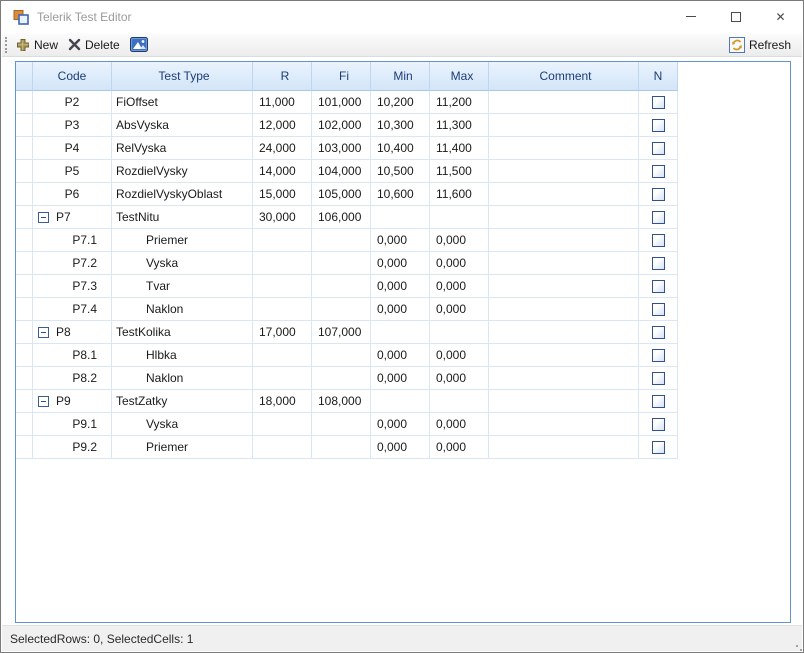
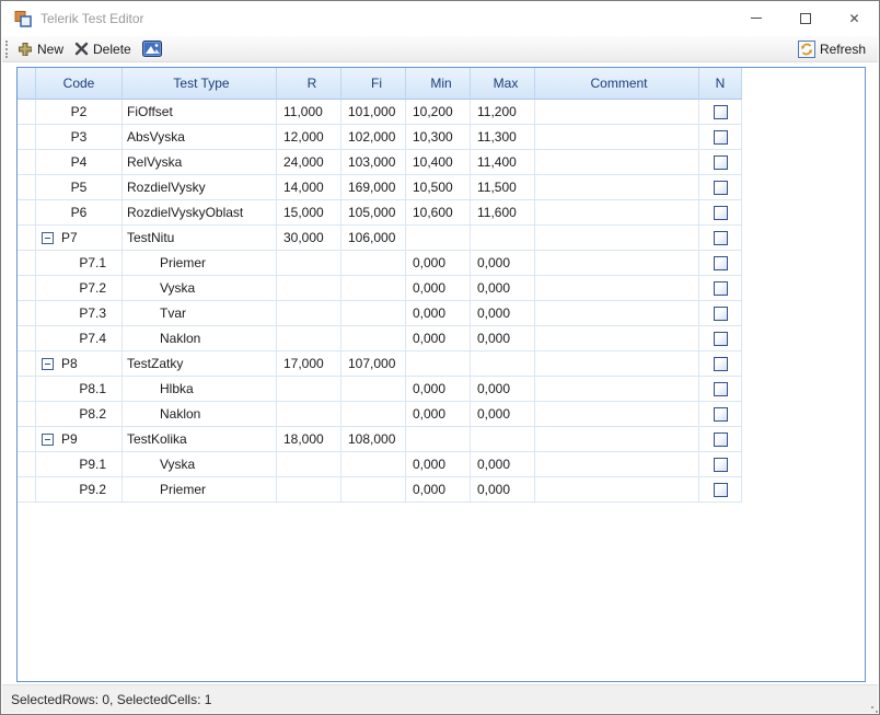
  Telerik Test Editor
  ✕
  New
  Delete
  Refresh
  Code
  Test Type
  R
  Fi
  Min
  Max
  Comment
  N
  P2
  FiOffset
  11,000
  101,000
  10,200
  11,200
  P3
  AbsVyska
  12,000
  102,000
  10,300
  11,300
  P4
  RelVyska
  24,000
  103,000
  10,400
  11,400
  P5
  RozdielVysky
  14,000
- 104,000
+ 169,000
  10,500
  11,500
  P6
  RozdielVyskyOblast
  15,000
  105,000
  10,600
  11,600
  P7
  TestNitu
  30,000
  106,000
  P7.1
  Priemer
  0,000
  0,000
  P7.2
  Vyska
  0,000
  0,000
  P7.3
  Tvar
  0,000
  0,000
  P7.4
  Naklon
  0,000
  0,000
  P8
- TestKolika
+ TestZatky
  17,000
  107,000
  P8.1
  Hlbka
  0,000
  0,000
  P8.2
  Naklon
  0,000
  0,000
  P9
- TestZatky
+ TestKolika
  18,000
  108,000
  P9.1
  Vyska
  0,000
  0,000
  P9.2
  Priemer
  0,000
  0,000
  SelectedRows: 0, SelectedCells: 1
